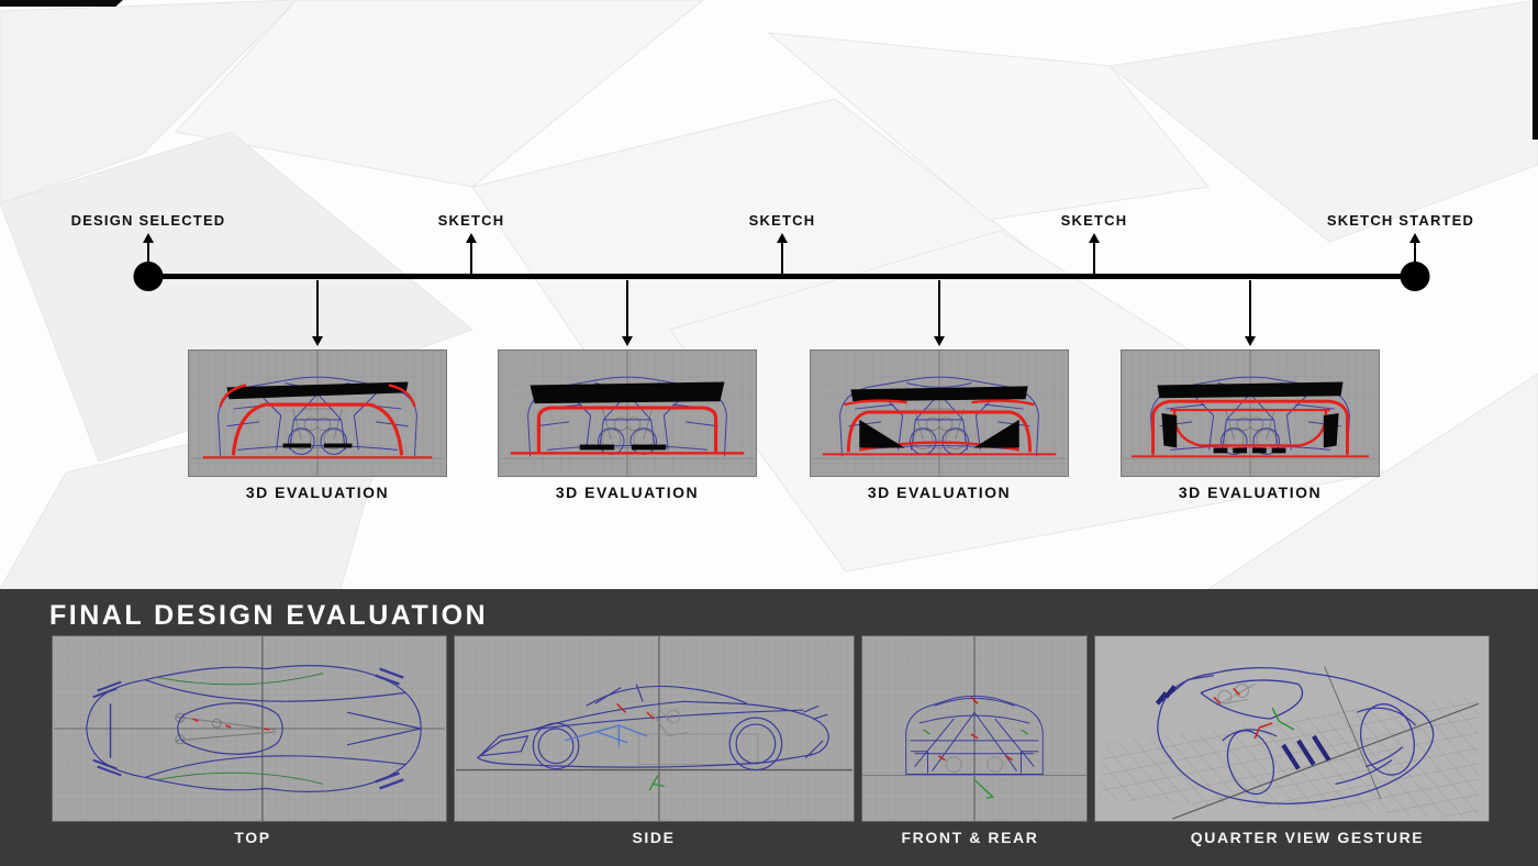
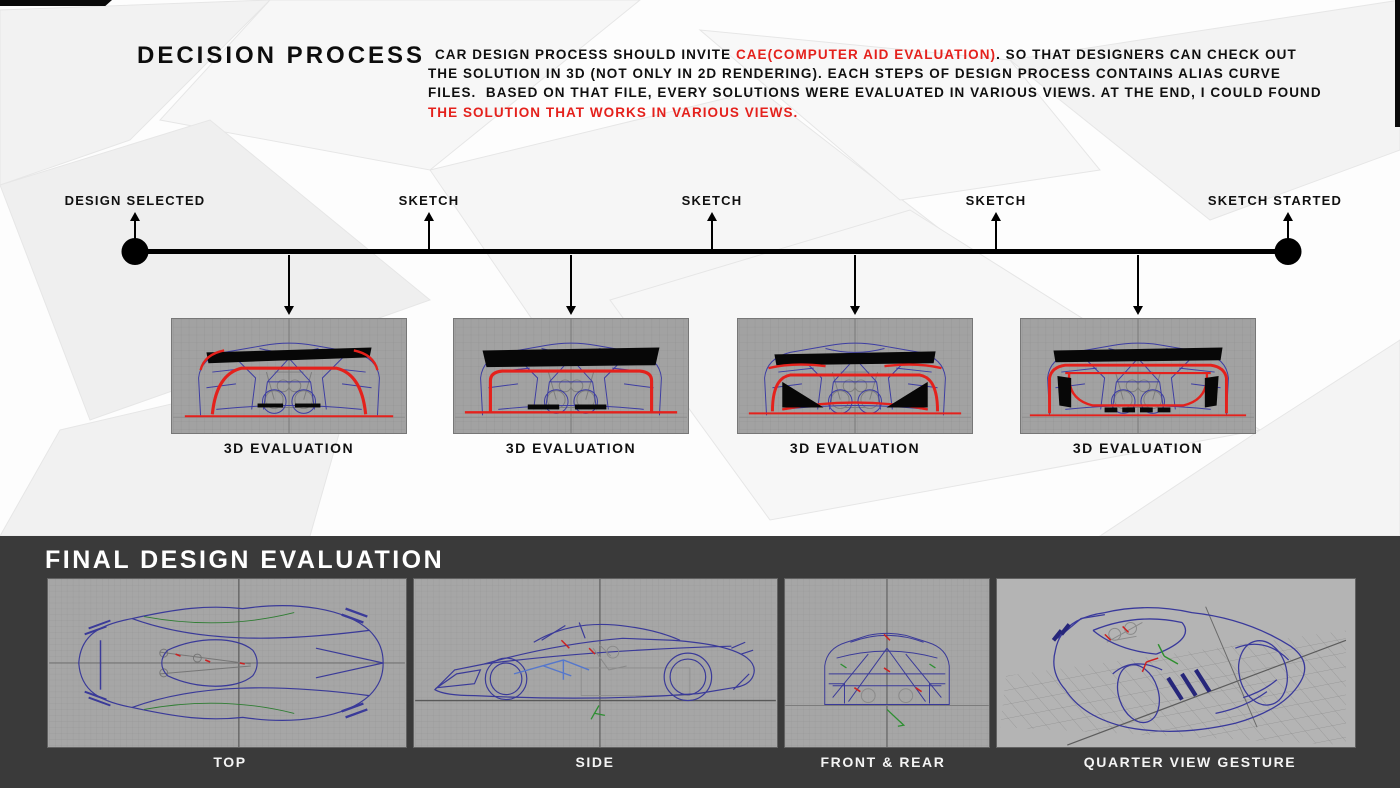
+ DECISION PROCESS
+ CAR DESIGN PROCESS SHOULD INVITE CAE(COMPUTER AID EVALUATION). SO THAT DESIGNERS CAN CHECK OUT
+ THE SOLUTION IN 3D (NOT ONLY IN 2D RENDERING). EACH STEPS OF DESIGN PROCESS CONTAINS ALIAS CURVE
+ FILES. BASED ON THAT FILE, EVERY SOLUTIONS WERE EVALUATED IN VARIOUS VIEWS. AT THE END, I COULD FOUND
+ THE SOLUTION THAT WORKS IN VARIOUS VIEWS.
  DESIGN SELECTED
  SKETCH
  SKETCH
  SKETCH
  SKETCH STARTED
  3D EVALUATION
  3D EVALUATION
  3D EVALUATION
  3D EVALUATION
  FINAL DESIGN EVALUATION
  TOP
  SIDE
  FRONT & REAR
  QUARTER VIEW GESTURE
